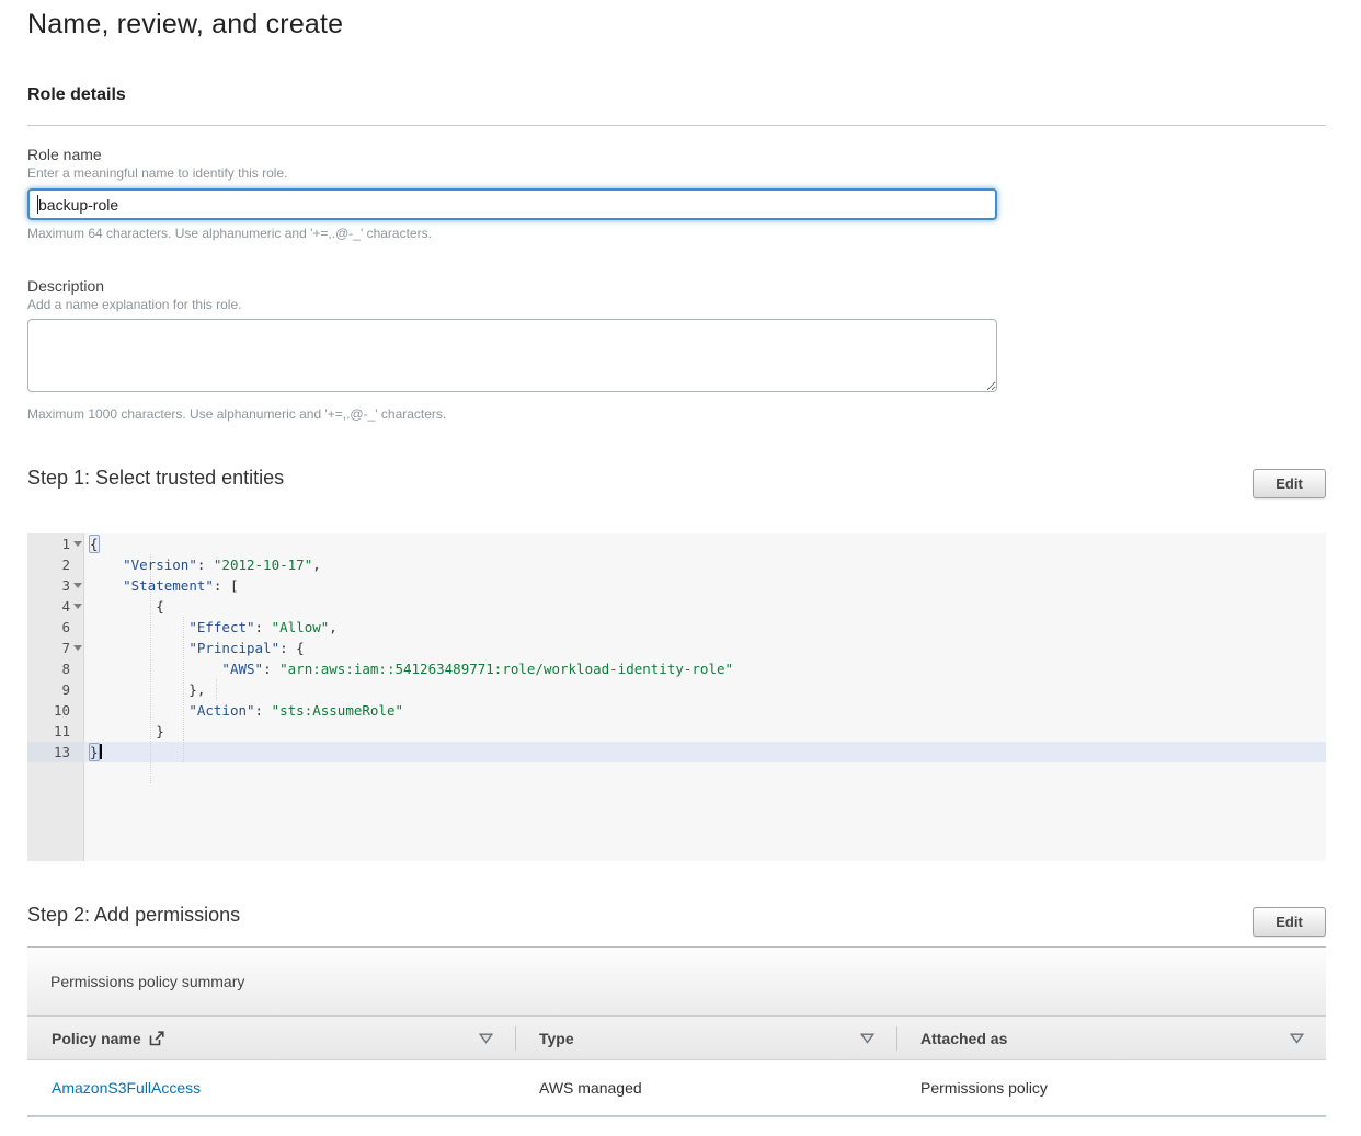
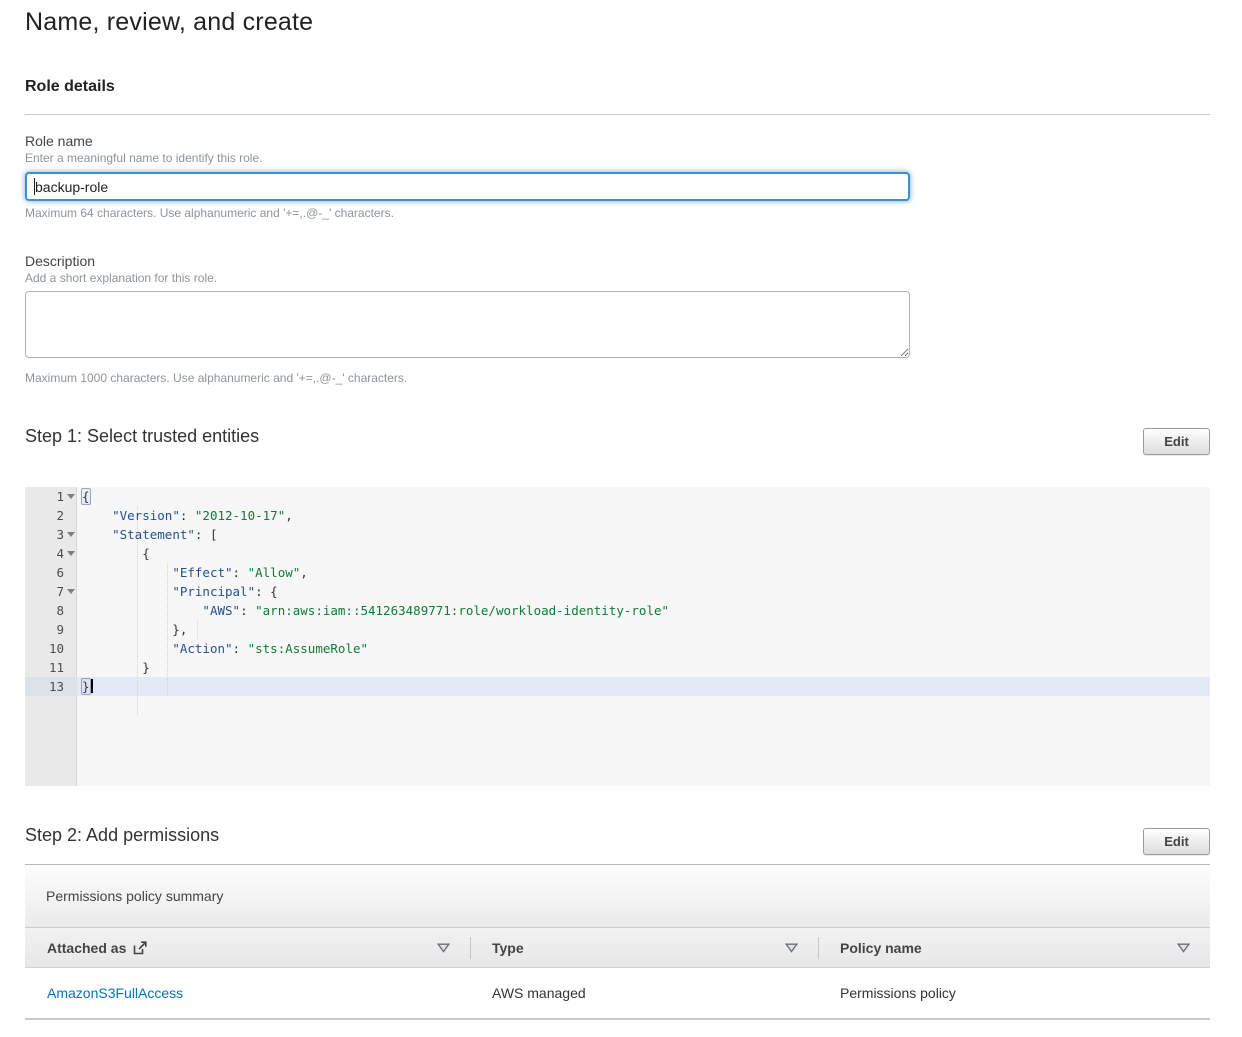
  Name, review, and create
  Role details
  Role name
  Enter a meaningful name to identify this role.
  backup-role
  Maximum 64 characters. Use alphanumeric and '+=,.@-_' characters.
  Description
- Add a name explanation for this role.
+ Add a short explanation for this role.
  Maximum 1000 characters. Use alphanumeric and '+=,.@-_' characters.
  Step 1: Select trusted entities
  Edit
  1
  {
  2
  "Version": "2012-10-17",
  3
  "Statement": [
  4
  {
  6
  "Effect": "Allow",
  7
  "Principal": {
  8
  "AWS": "arn:aws:iam::541263489771:role/workload-identity-role"
  9
  },
  10
  "Action": "sts:AssumeRole"
  11
  }
  13
  }
  Step 2: Add permissions
  Edit
  Permissions policy summary
- Policy name
+ Attached as
  Type
- Attached as
+ Policy name
  AmazonS3FullAccess
  AWS managed
  Permissions policy
